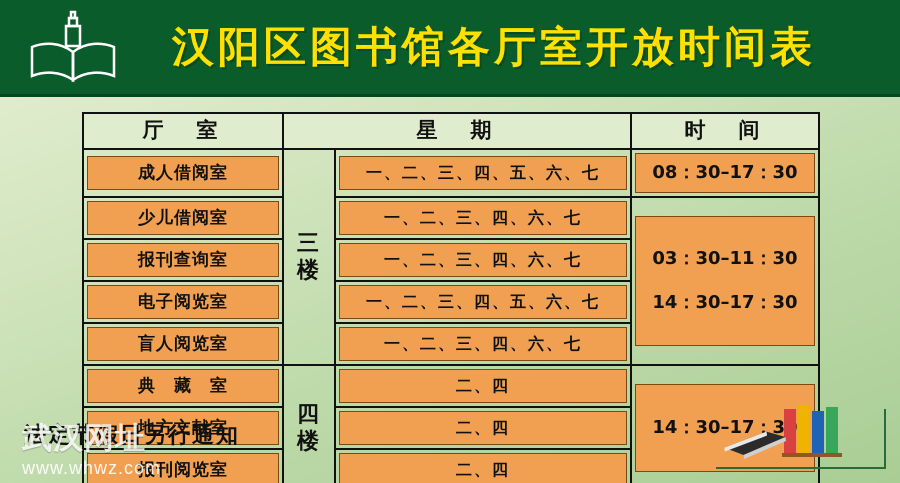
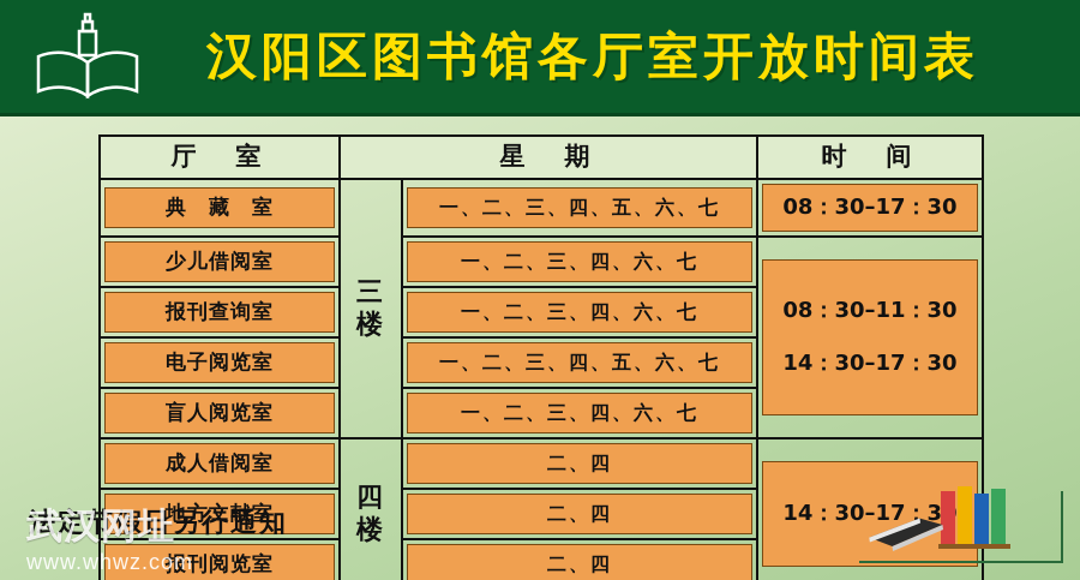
  汉阳区图书馆各厅室开放时间表
  厅 室	星 期	时 间
- 成人借阅室	三 楼	一、二、三、四、五、六、七	08：30–17：30
+ 典 藏 室	三 楼	一、二、三、四、五、六、七	08：30–17：30
- 少儿借阅室	一、二、三、四、六、七	03：30–11：3014：30–17：30
+ 少儿借阅室	一、二、三、四、六、七	08：30–11：3014：30–17：30
  报刊查询室	一、二、三、四、六、七
  电子阅览室	一、二、三、四、五、六、七
  盲人阅览室	一、二、三、四、六、七
- 典 藏 室	四 楼	二、四	14：30–17：3
+ 成人借阅室	四 楼	二、四	14：30–17：3
  地方文献室	二、四
  报刊阅览室	二、四
  法定节假日另行通知
  武汉网址
  www.whwz.com
